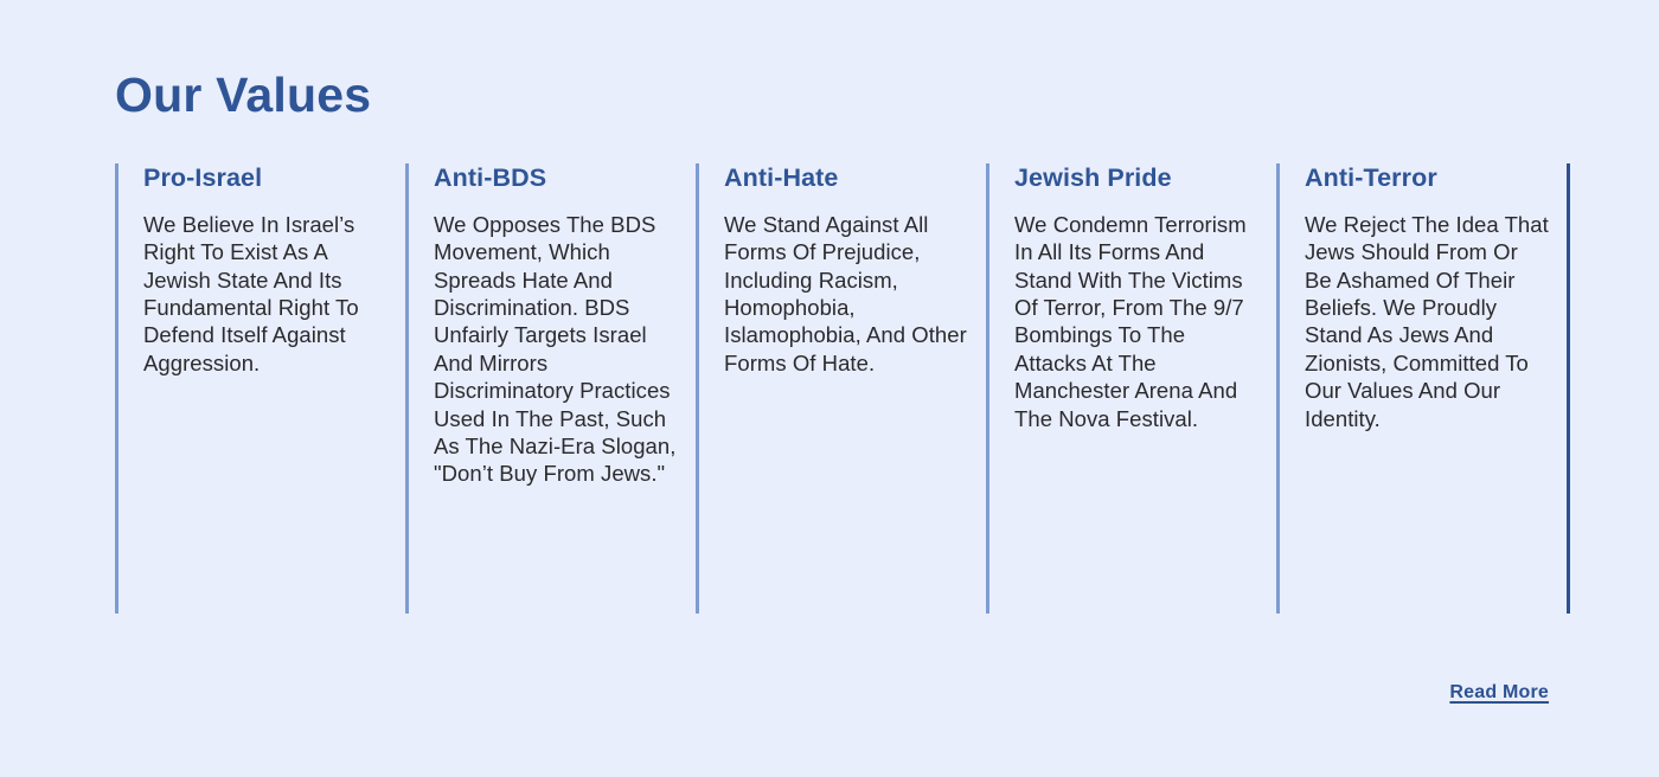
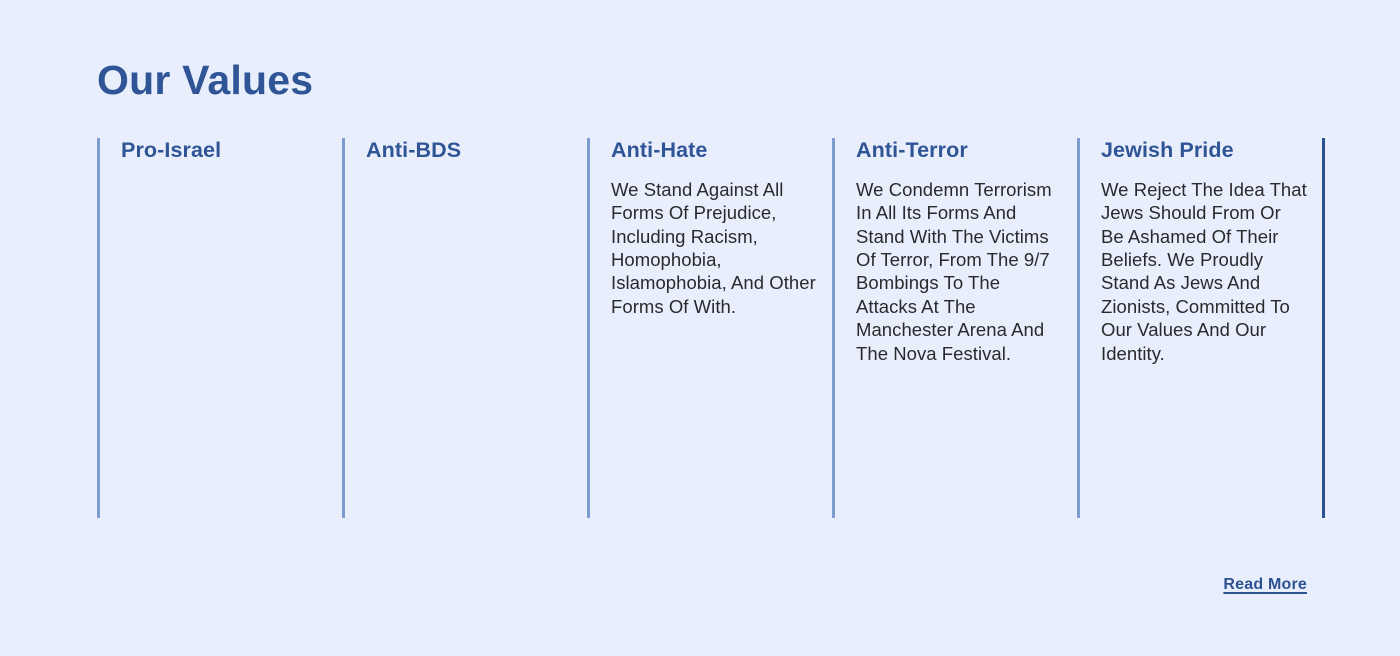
  Our Values
  Pro-Israel
- We Believe In Israel’s Right To Exist As A Jewish State And Its Fundamental Right To Defend Itself Against Aggression.
  Anti-BDS
- We Opposes The BDS Movement, Which Spreads Hate And Discrimination. BDS Unfairly Targets Israel And Mirrors Discriminatory Practices Used In The Past, Such As The Nazi-Era Slogan, "Don’t Buy From Jews."
  Anti-Hate
- We Stand Against All Forms Of Prejudice, Including Racism, Homophobia, Islamophobia, And Other Forms Of Hate.
+ We Stand Against All Forms Of Prejudice, Including Racism, Homophobia, Islamophobia, And Other Forms Of With.
- Jewish Pride
+ Anti-Terror
  We Condemn Terrorism In All Its Forms And Stand With The Victims Of Terror, From The 9/7 Bombings To The Attacks At The Manchester Arena And The Nova Festival.
- Anti-Terror
+ Jewish Pride
  We Reject The Idea That Jews Should From Or Be Ashamed Of Their Beliefs. We Proudly Stand As Jews And Zionists, Committed To Our Values And Our Identity.
  Read More
